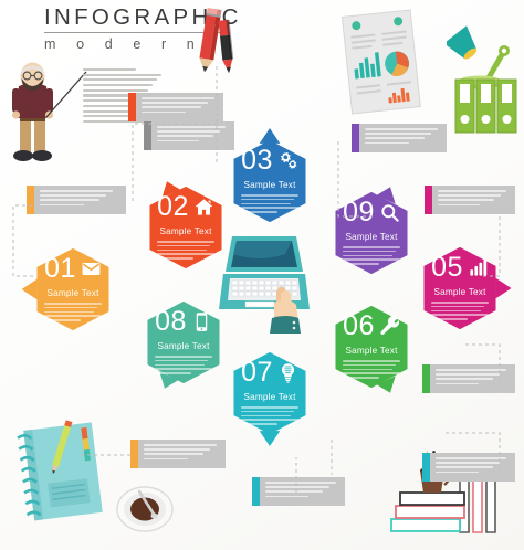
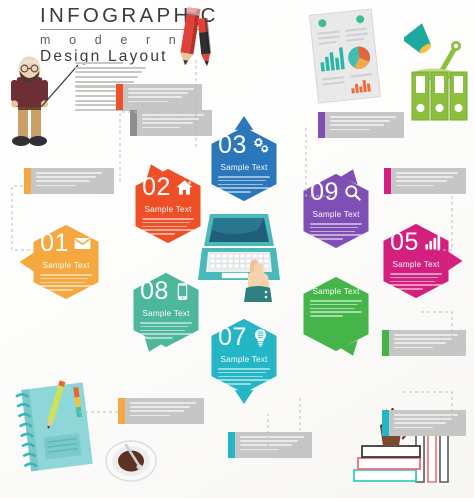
  INFOGRAPHC
  m o d e r n
+ Design Layout
  01
  Sample Text
  02
  Sample Text
  03
  Sample Text
  09
  Sample Text
  05
  Sample Text
- 06
  Sample Text
  07
  Sample Text
  08
  Sample Text
